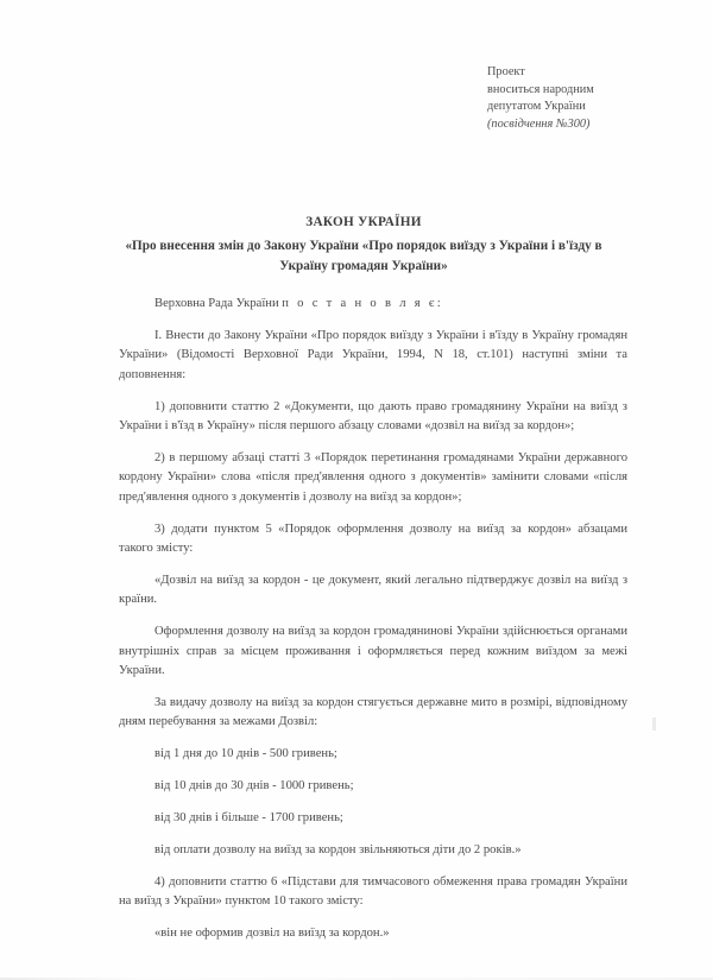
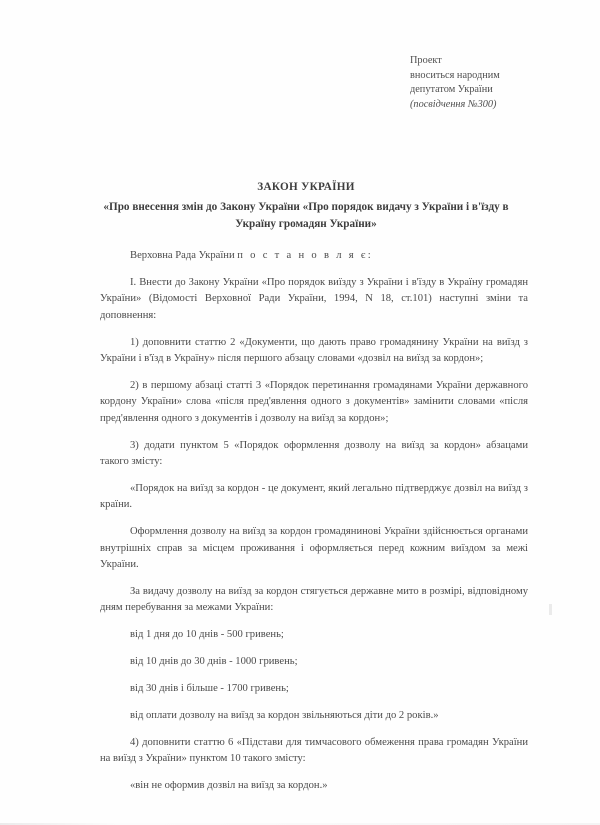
  Проект
  вноситься народним
  депутатом України
  (посвідчення №300)
  ЗАКОН УКРАЇНИ
- «Про внесення змін до Закону України «Про порядок виїзду з України і в'їзду в Україну громадян України»
+ «Про внесення змін до Закону України «Про порядок видачу з України і в'їзду в Україну громадян України»
  Верховна Рада України п о с т а н о в л я є:
  I. Внести до Закону України «Про порядок виїзду з України і в'їзду в Україну громадян України» (Відомості Верховної Ради України, 1994, N 18, ст.101) наступні зміни та доповнення:
  1) доповнити статтю 2 «Документи, що дають право громадянину України на виїзд з України і в'їзд в Україну» після першого абзацу словами «дозвіл на виїзд за кордон»;
  2) в першому абзаці статті 3 «Порядок перетинання громадянами України державного кордону України» слова «після пред'явлення одного з документів» замінити словами «після пред'явлення одного з документів і дозволу на виїзд за кордон»;
  3) додати пунктом 5 «Порядок оформлення дозволу на виїзд за кордон» абзацами такого змісту:
- «Дозвіл на виїзд за кордон - це документ, який легально підтверджує дозвіл на виїзд з країни.
+ «Порядок на виїзд за кордон - це документ, який легально підтверджує дозвіл на виїзд з країни.
  Оформлення дозволу на виїзд за кордон громадянинові України здійснюється органами внутрішніх справ за місцем проживання і оформляється перед кожним виїздом за межі України.
- За видачу дозволу на виїзд за кордон стягується державне мито в розмірі, відповідному дням перебування за межами Дозвіл:
+ За видачу дозволу на виїзд за кордон стягується державне мито в розмірі, відповідному дням перебування за межами України:
  від 1 дня до 10 днів - 500 гривень;
  від 10 днів до 30 днів - 1000 гривень;
  від 30 днів і більше - 1700 гривень;
  від оплати дозволу на виїзд за кордон звільняються діти до 2 років.»
  4) доповнити статтю 6 «Підстави для тимчасового обмеження права громадян України на виїзд з України» пунктом 10 такого змісту:
  «він не оформив дозвіл на виїзд за кордон.»
